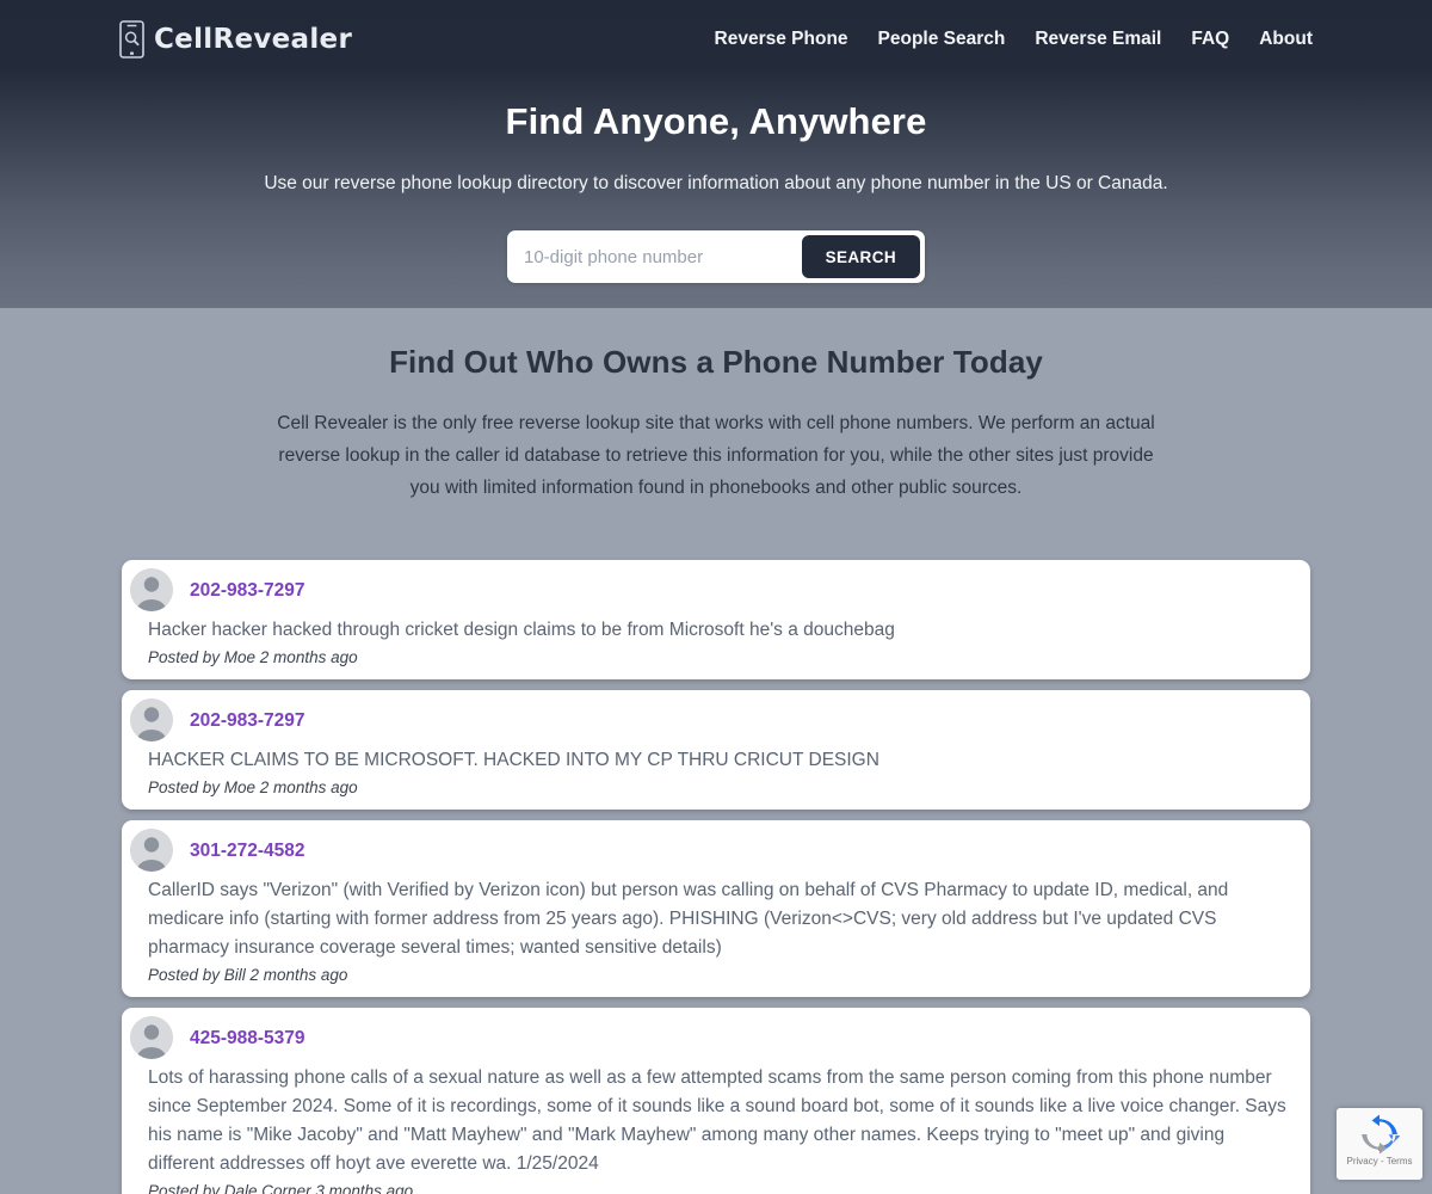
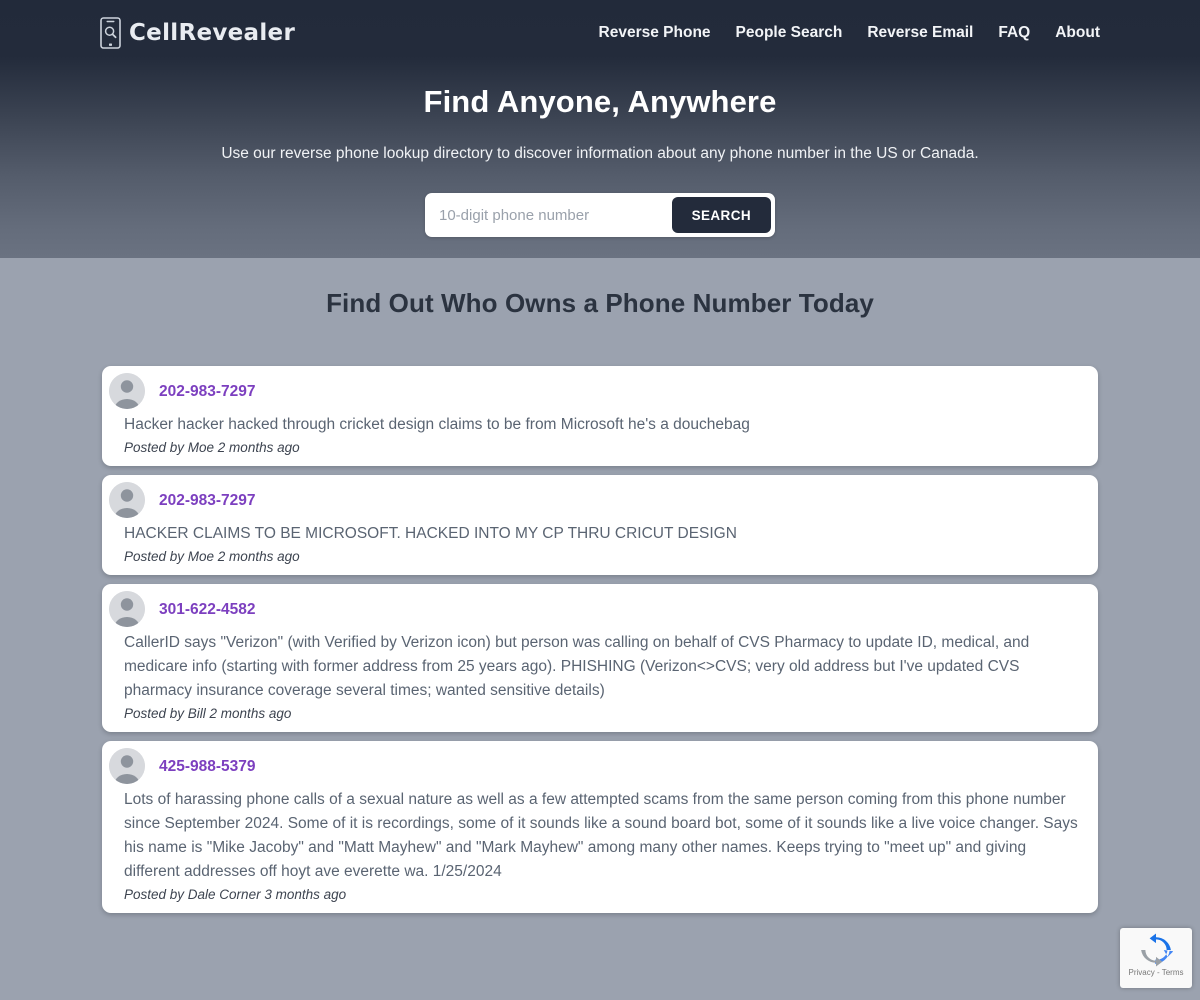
  CellRevealer
  Reverse Phone
  People Search
  Reverse Email
  FAQ
  About
  Find Anyone, Anywhere
  Use our reverse phone lookup directory to discover information about any phone number in the US or Canada.
  10-digit phone number
  SEARCH
  Find Out Who Owns a Phone Number Today
- Cell Revealer is the only free reverse lookup site that works with cell phone numbers. We perform an actual reverse lookup in the caller id database to retrieve this information for you, while the other sites just provide you with limited information found in phonebooks and other public sources.
  202-983-7297
  Hacker hacker hacked through cricket design claims to be from Microsoft he's a douchebag
  Posted by Moe 2 months ago
  202-983-7297
  HACKER CLAIMS TO BE MICROSOFT. HACKED INTO MY CP THRU CRICUT DESIGN
  Posted by Moe 2 months ago
- 301-272-4582
+ 301-622-4582
  CallerID says "Verizon" (with Verified by Verizon icon) but person was calling on behalf of CVS Pharmacy to update ID, medical, and medicare info (starting with former address from 25 years ago). PHISHING (Verizon<>CVS; very old address but I've updated CVS pharmacy insurance coverage several times; wanted sensitive details)
  Posted by Bill 2 months ago
  425-988-5379
  Lots of harassing phone calls of a sexual nature as well as a few attempted scams from the same person coming from this phone number since September 2024. Some of it is recordings, some of it sounds like a sound board bot, some of it sounds like a live voice changer. Says his name is "Mike Jacoby" and "Matt Mayhew" and "Mark Mayhew" among many other names. Keeps trying to "meet up" and giving different addresses off hoyt ave everette wa. 1/25/2024
  Posted by Dale Corner 3 months ago
  Privacy - Terms
